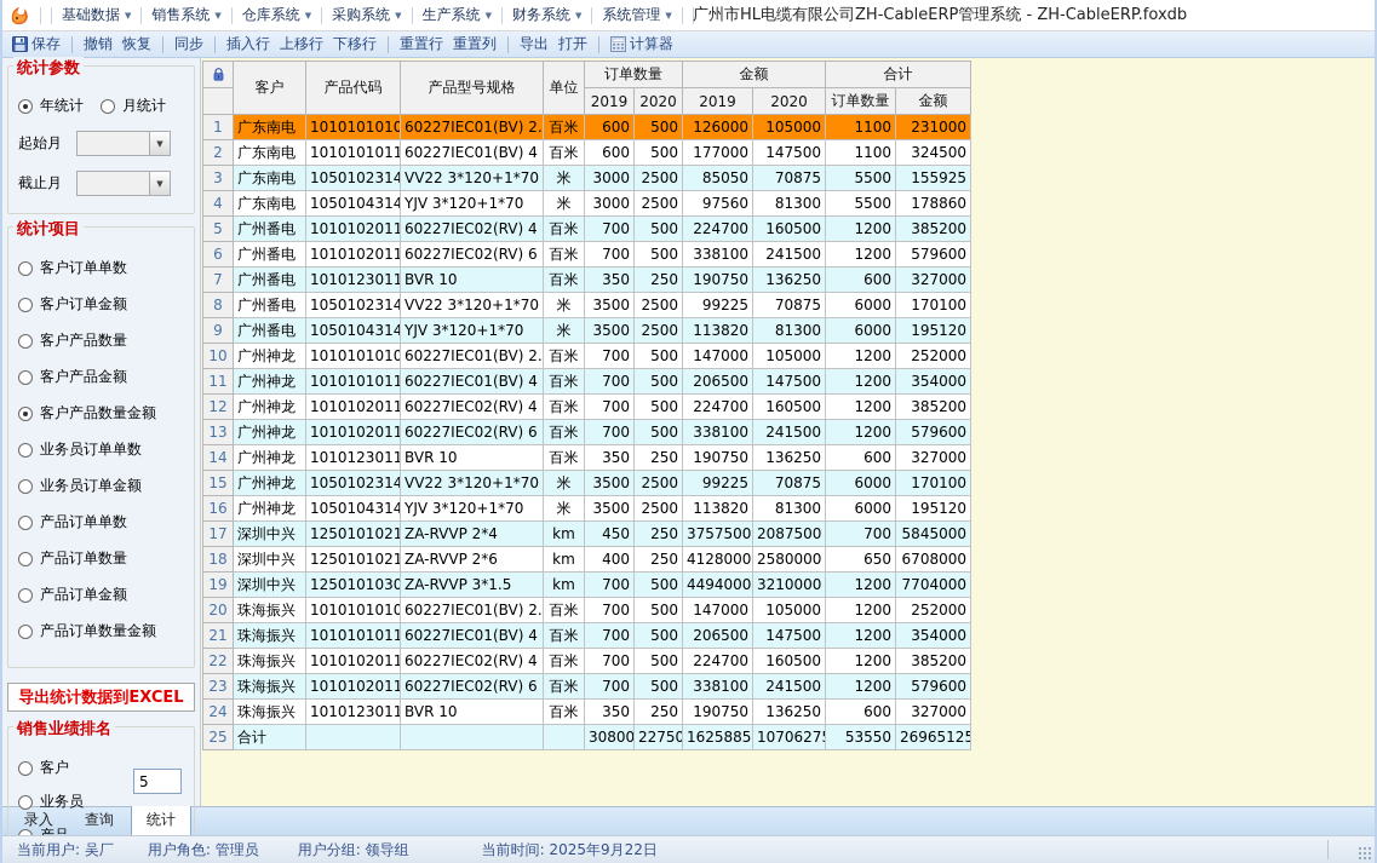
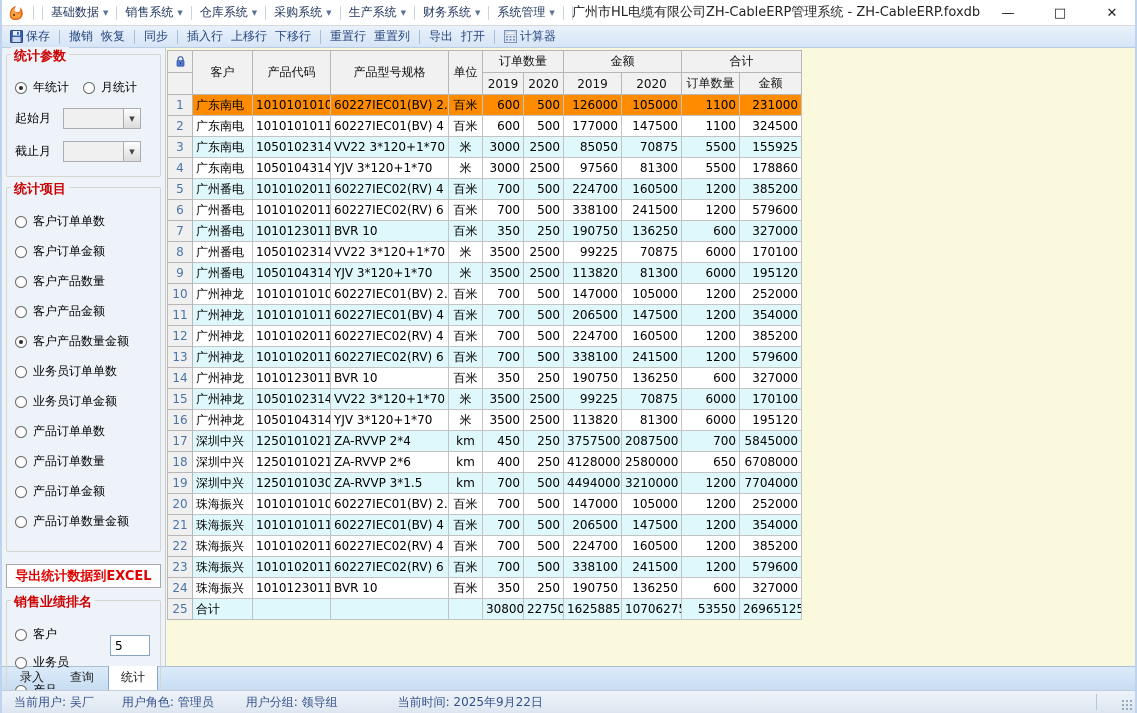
  基础数据
  ▼
  销售系统
  ▼
  仓库系统
  ▼
  采购系统
  ▼
  生产系统
  ▼
  财务系统
  ▼
  系统管理
  ▼
  广州市HL电缆有限公司ZH-CableERP管理系统 - ZH-CableERP.foxdb
+ —
+ □
+ ✕
  保存
  撤销
  恢复
  同步
  插入行
  上移行
  下移行
  重置行
  重置列
  导出
  打开
  计算器
  统计参数
  年统计
  月统计
  起始月
  ▼
  截止月
  ▼
  统计项目
  客户订单单数
  客户订单金额
  客户产品数量
  客户产品金额
  客户产品数量金额
  业务员订单单数
  业务员订单金额
  产品订单单数
  产品订单数量
  产品订单金额
  产品订单数量金额
  导出统计数据到EXCEL
  销售业绩排名
  客户
  业务员
  5
  	客户	产品代码	产品型号规格	单位	订单数量	金额	合计
  	2019	2020	2019	2020	订单数量	金额
  1	广东南电	1010101010	60227IEC01(BV) 2.	百米	600	500	126000	105000	1100	231000
  2	广东南电	1010101011	60227IEC01(BV) 4	百米	600	500	177000	147500	1100	324500
  3	广东南电	1050102314	VV22 3*120+1*70	米	3000	2500	85050	70875	5500	155925
  4	广东南电	1050104314	YJV 3*120+1*70	米	3000	2500	97560	81300	5500	178860
  5	广州番电	1010102011	60227IEC02(RV) 4	百米	700	500	224700	160500	1200	385200
  6	广州番电	1010102011	60227IEC02(RV) 6	百米	700	500	338100	241500	1200	579600
  7	广州番电	1010123011	BVR 10	百米	350	250	190750	136250	600	327000
  8	广州番电	1050102314	VV22 3*120+1*70	米	3500	2500	99225	70875	6000	170100
  9	广州番电	1050104314	YJV 3*120+1*70	米	3500	2500	113820	81300	6000	195120
  10	广州神龙	1010101010	60227IEC01(BV) 2.	百米	700	500	147000	105000	1200	252000
  11	广州神龙	1010101011	60227IEC01(BV) 4	百米	700	500	206500	147500	1200	354000
  12	广州神龙	1010102011	60227IEC02(RV) 4	百米	700	500	224700	160500	1200	385200
  13	广州神龙	1010102011	60227IEC02(RV) 6	百米	700	500	338100	241500	1200	579600
  14	广州神龙	1010123011	BVR 10	百米	350	250	190750	136250	600	327000
  15	广州神龙	1050102314	VV22 3*120+1*70	米	3500	2500	99225	70875	6000	170100
  16	广州神龙	1050104314	YJV 3*120+1*70	米	3500	2500	113820	81300	6000	195120
  17	深圳中兴	1250101021	ZA-RVVP 2*4	km	450	250	3757500	2087500	700	5845000
  18	深圳中兴	1250101021	ZA-RVVP 2*6	km	400	250	4128000	2580000	650	6708000
  19	深圳中兴	1250101030	ZA-RVVP 3*1.5	km	700	500	4494000	3210000	1200	7704000
  20	珠海振兴	1010101010	60227IEC01(BV) 2.	百米	700	500	147000	105000	1200	252000
  21	珠海振兴	1010101011	60227IEC01(BV) 4	百米	700	500	206500	147500	1200	354000
  22	珠海振兴	1010102011	60227IEC02(RV) 4	百米	700	500	224700	160500	1200	385200
  23	珠海振兴	1010102011	60227IEC02(RV) 6	百米	700	500	338100	241500	1200	579600
  24	珠海振兴	1010123011	BVR 10	百米	350	250	190750	136250	600	327000
  25	合计				30800	22750	1625885	1070627	53550	26965125
  录入
  查询
  统计
  当前用户: 吴厂
  用户角色: 管理员
  用户分组: 领导组
  当前时间: 2025年9月22日
